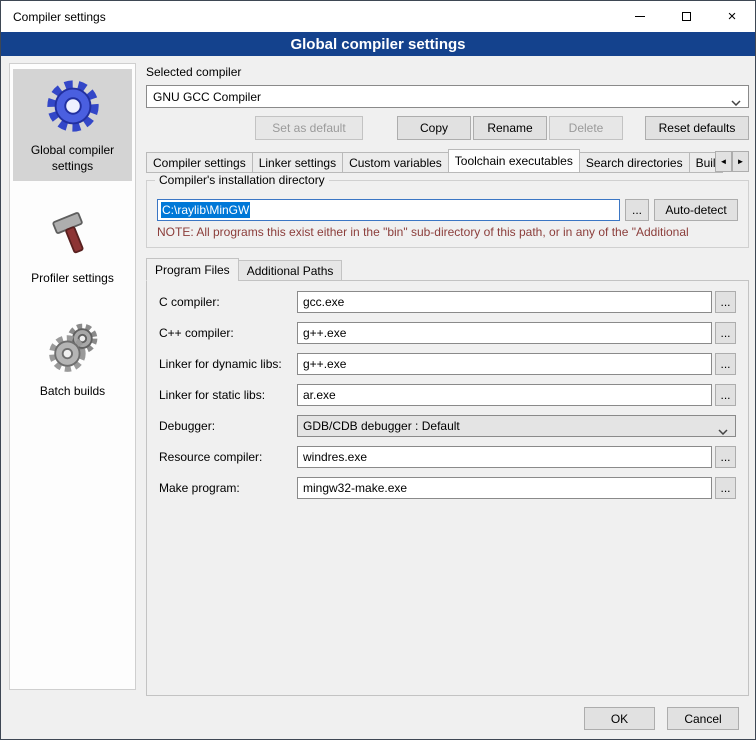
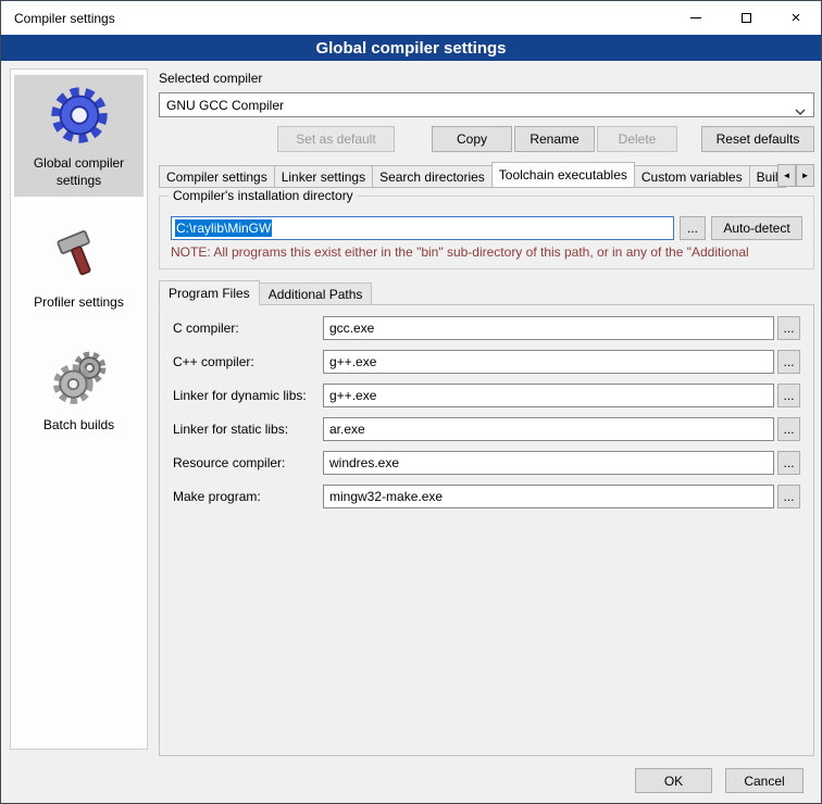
  Compiler settings
  ×
  Global compiler settings
  Global compiler settings
  Profiler settings
  Batch builds
  Selected compiler
  GNU GCC Compiler
  Set as default
  Copy
  Rename
  Delete
  Reset defaults
  Compiler settings
  Linker settings
- Custom variables
+ Search directories
  Toolchain executables
- Search directories
+ Custom variables
  Bui
  ◄
  ►
  Compiler's installation directory
  C:\raylib\MinGW
  ...
  Auto-detect
  NOTE: All programs this exist either in the "bin" sub-directory of this path, or in any of the "Additional
  Program Files
  Additional Paths
  C compiler:
  gcc.exe
  ...
  C++ compiler:
  g++.exe
  ...
  Linker for dynamic libs:
  g++.exe
  ...
  Linker for static libs:
  ar.exe
  ...
- Debugger:
- GDB/CDB debugger : Default
  Resource compiler:
  windres.exe
  ...
  Make program:
  mingw32-make.exe
  ...
  OK
  Cancel
